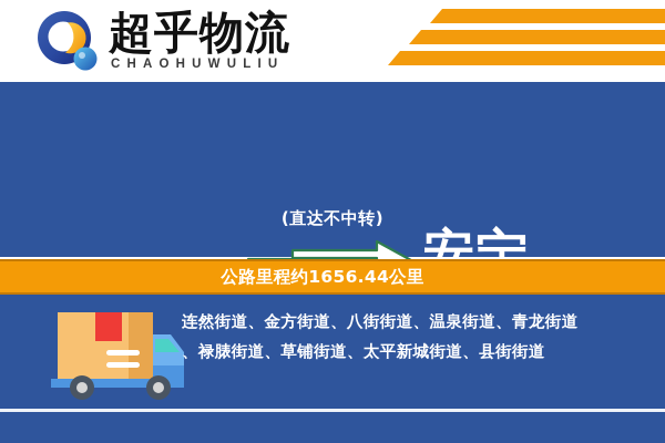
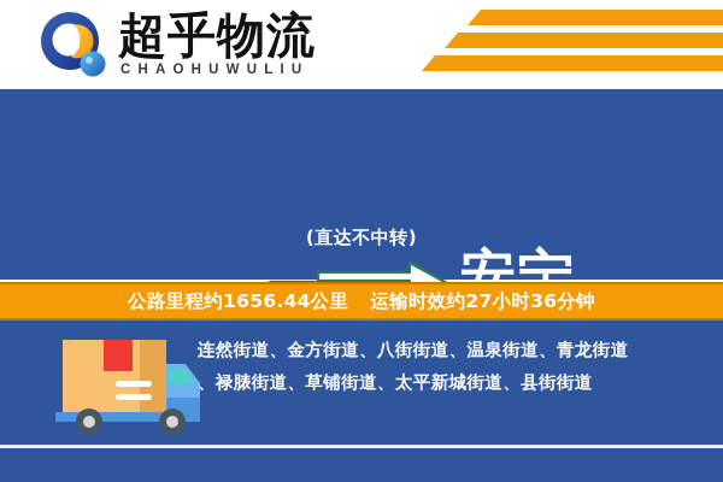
  超乎物流
  CHAOHUWULIU
  (直达不中转)
  安宁
  公路里程约1656.44公里
+ 运输时效约27小时36分钟
  连然街道、金方街道、八街街道、温泉街道、青龙街道
  、禄脿街道、草铺街道、太平新城街道、县街街道
